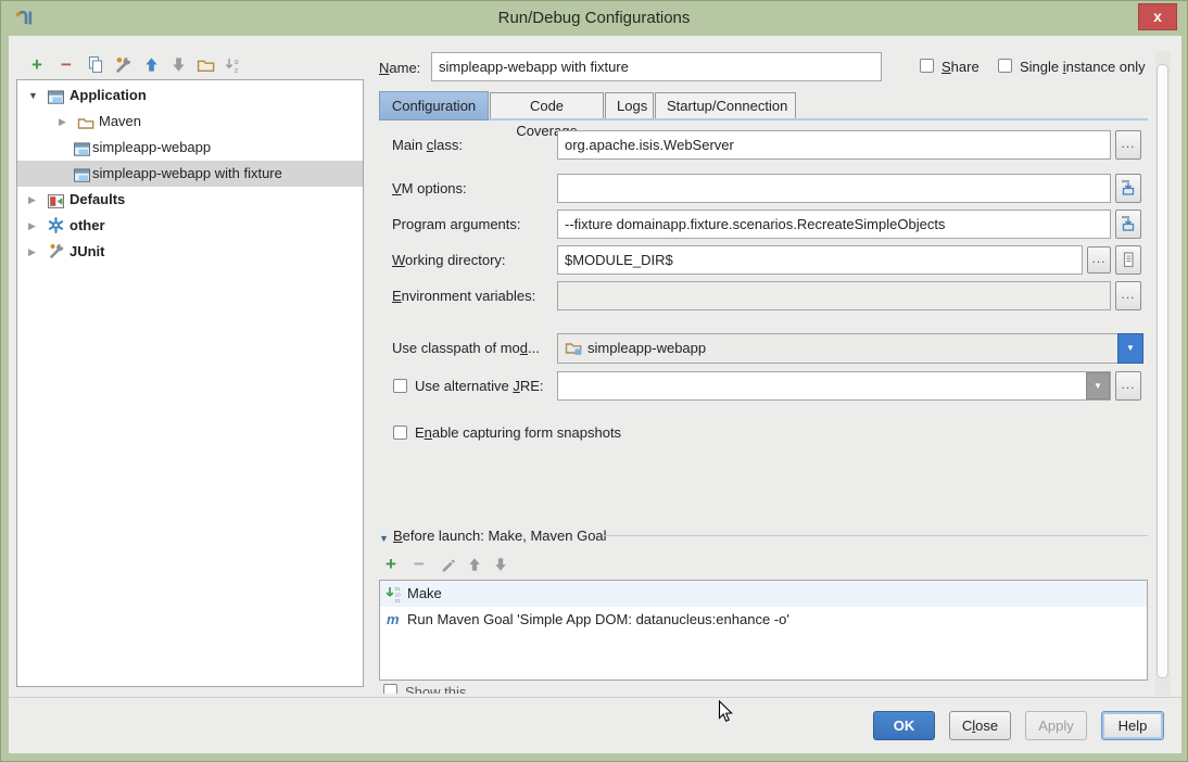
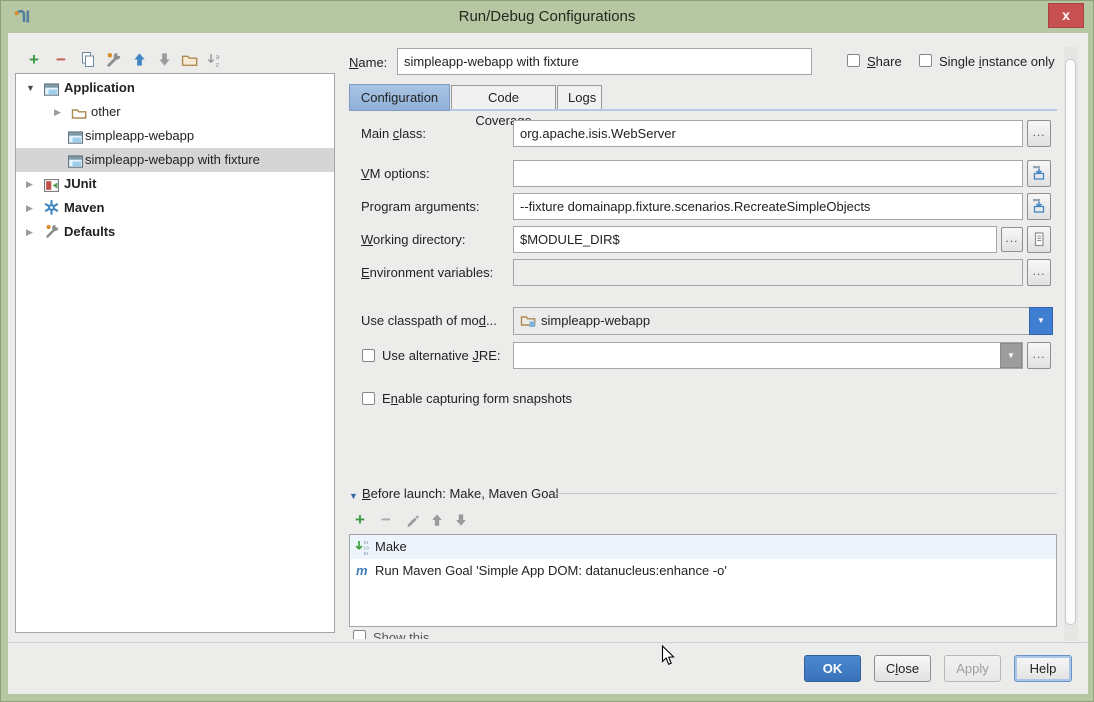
  Run/Debug Configurations
  x
  +
  −
  a
  z
  ▼
  Application
  ▶
- Maven
+ other
  simpleapp-webapp
  simpleapp-webapp with fixture
  ▶
- Defaults
+ JUnit
  ▶
- other
+ Maven
  ▶
- JUnit
+ Defaults
  Name:
  simpleapp-webapp with fixture
  Share
  Single instance only
  Configuration
  Code Cover
  Logs
- Startup/Connection
  Main class:
  org.apache.isis.WebServer
  ...
  VM options:
  Program arguments:
  --fixture domainapp.fixture.scenarios.RecreateSimpleObjects
  Working directory:
  $MODULE_DIR$
  ...
  Environment variables:
  ...
  Use classpath of mod...
  simpleapp-webapp
  ▼
  Use alternative JRE:
  ▼
  ...
  Enable capturing form snapshots
  ▼
  Before launch: Make, Maven Goa
  +
  −
  Make
  m
  Run Maven Goal 'Simple App DOM: datanucleus:enhance -o'
  Show this
  OK
  Close
  Apply
  Help
